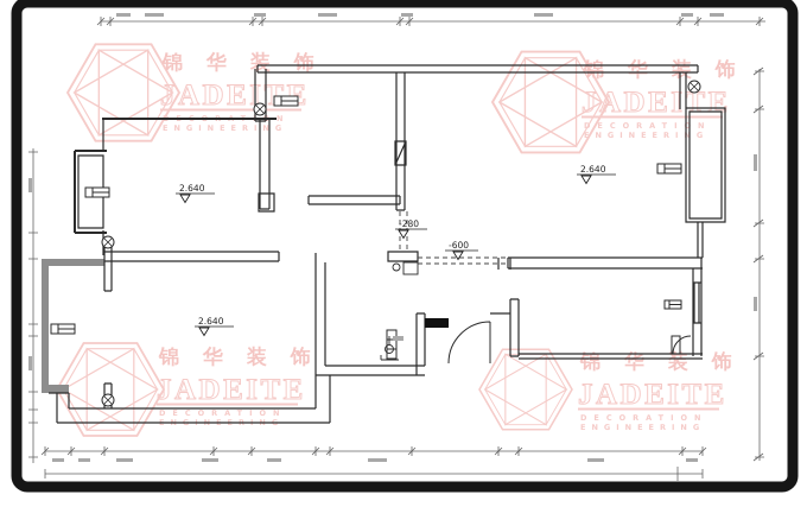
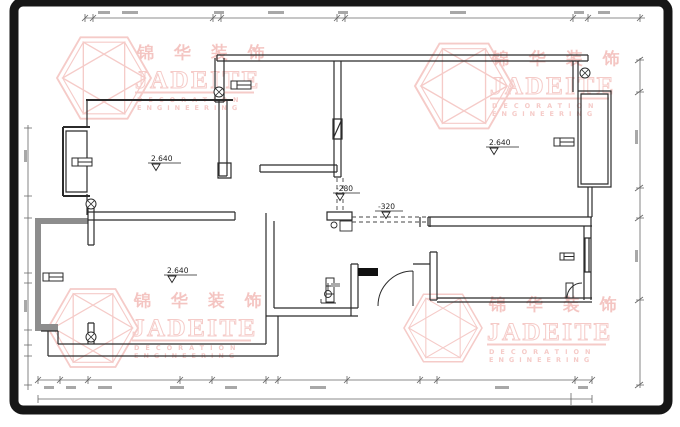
  锦 华 装 饰
  JADEI
  ENGINEERIG
  锦 华 装 饰
  JADEITE
  DECORATION
  ENGINEERING
  锦 华 装 饰
  JADEITE
  DECORATION
  锦 华 装 饰
  JADEITE
  DECORATION
  ENGINEERING
  2.640
  2.640
  2.640
  -280
- -600
+ -320
